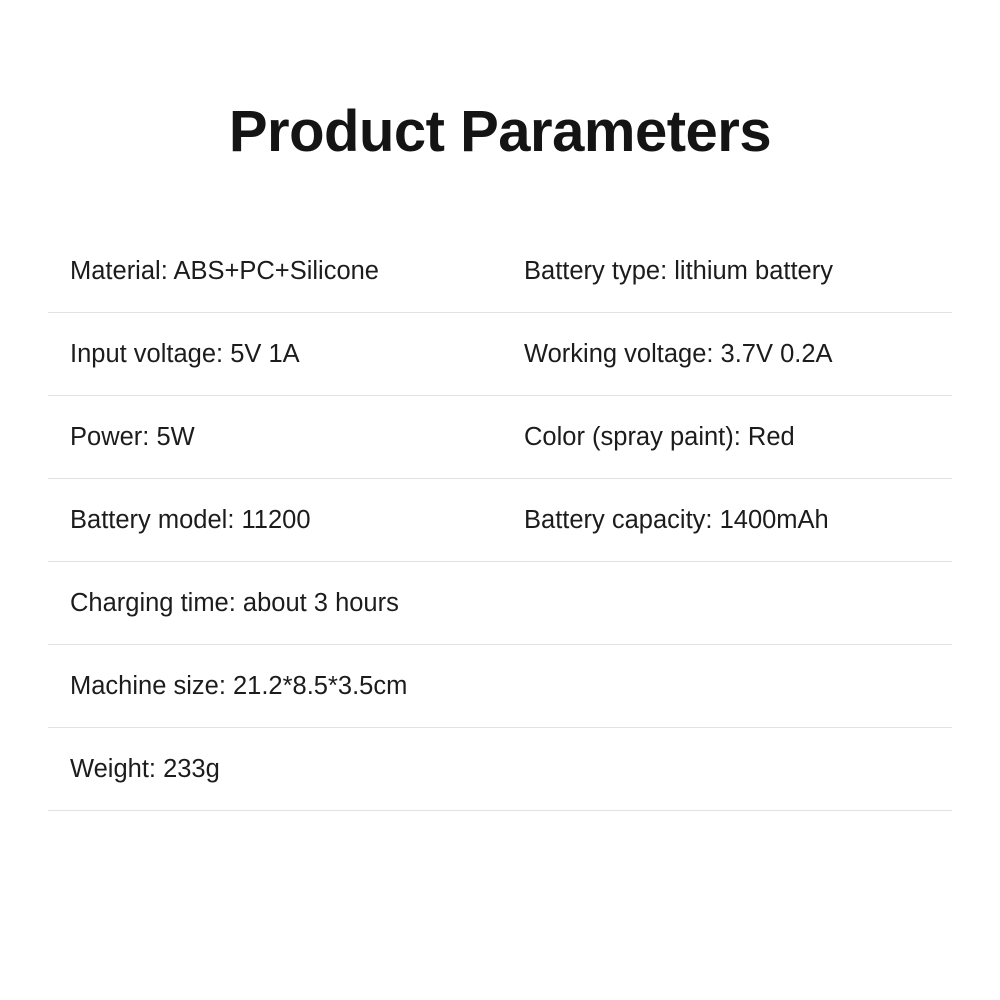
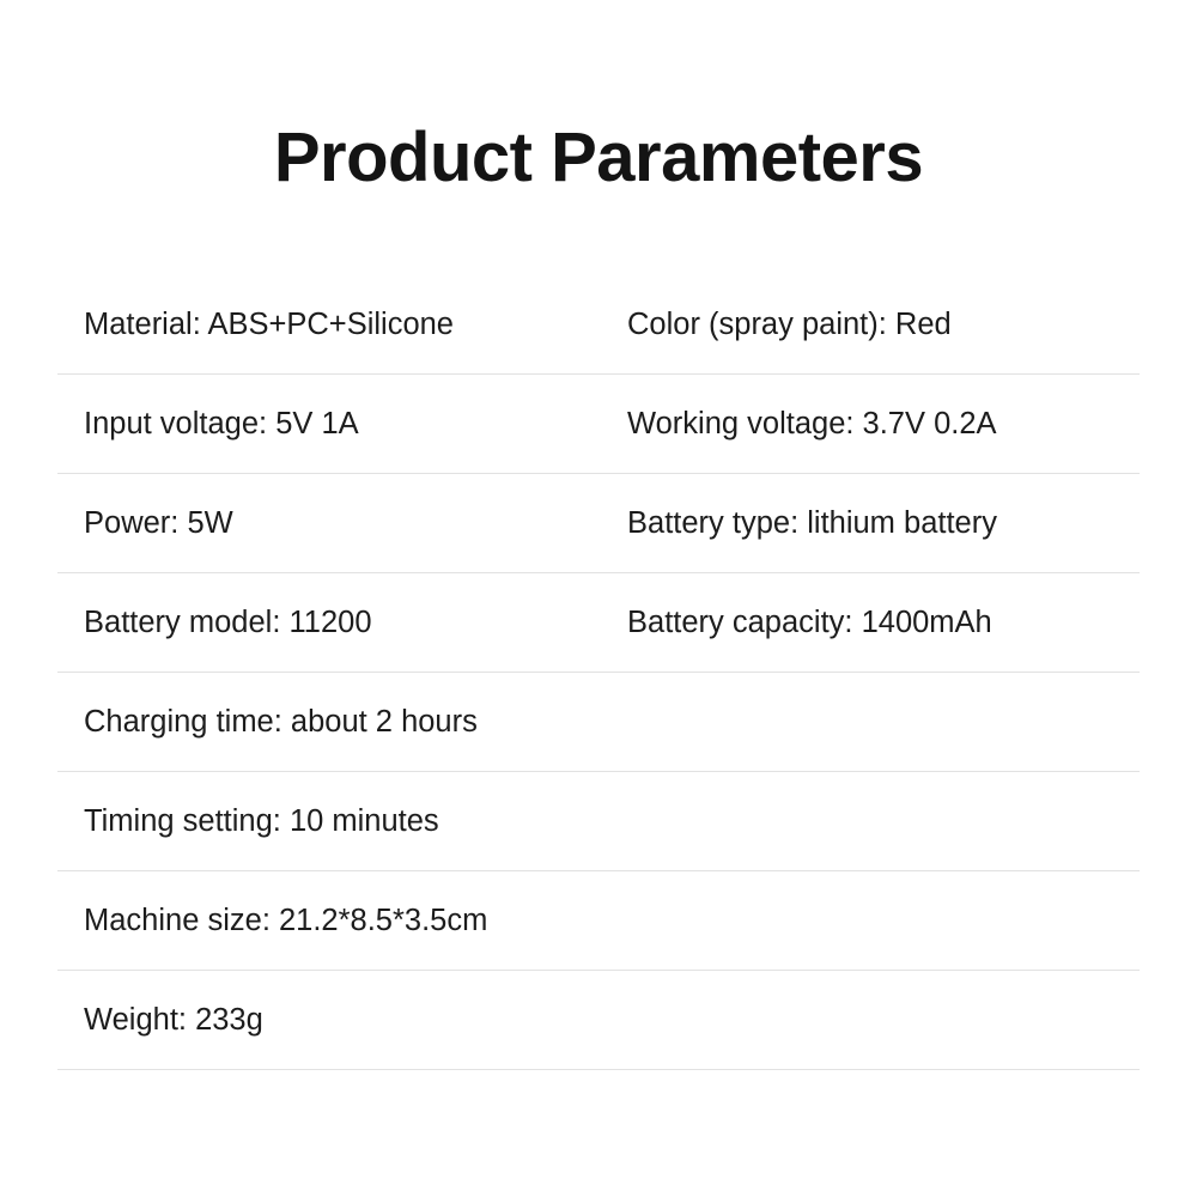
  Product Parameters
- Material: ABS+PC+Silicone	Battery type: lithium battery
+ Material: ABS+PC+Silicone	Color (spray paint): Red
  Input voltage: 5V 1A	Working voltage: 3.7V 0.2A
- Power: 5W	Color (spray paint): Red
+ Power: 5W	Battery type: lithium battery
  Battery model: 11200	Battery capacity: 1400mAh
- Charging time: about 3 hours
+ Charging time: about 2 hours
+ Timing setting: 10 minutes
  Machine size: 21.2*8.5*3.5cm
  Weight: 233g
